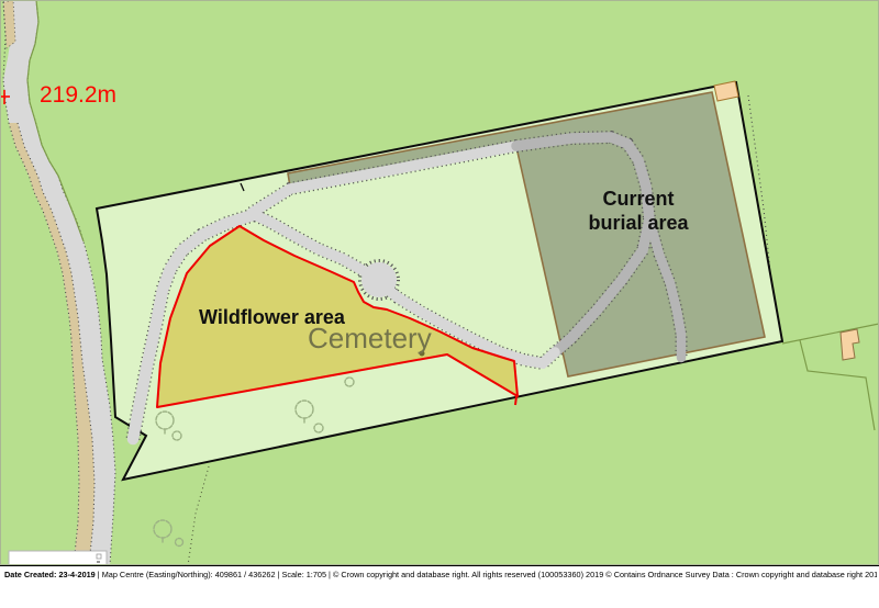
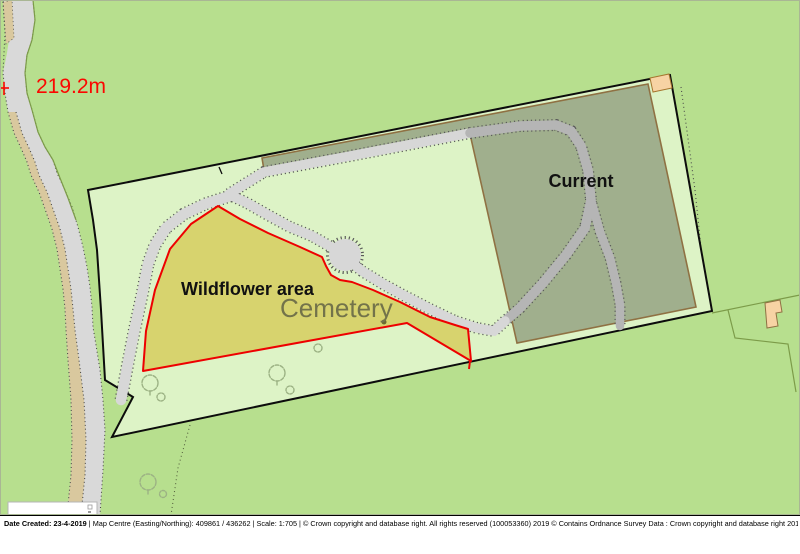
  219.2m
  Wildflower area
  Cemetery
  Current
- burial area
  Date Created: 23-4-2019 | Map Centre (Easting/Northing): 409861 / 436262 | Scale: 1:705 | © Crown copyright and database right. All rights reserved (100053360) 2019 © Contains Ordnance Survey Data : Crown copyright and database right 201
